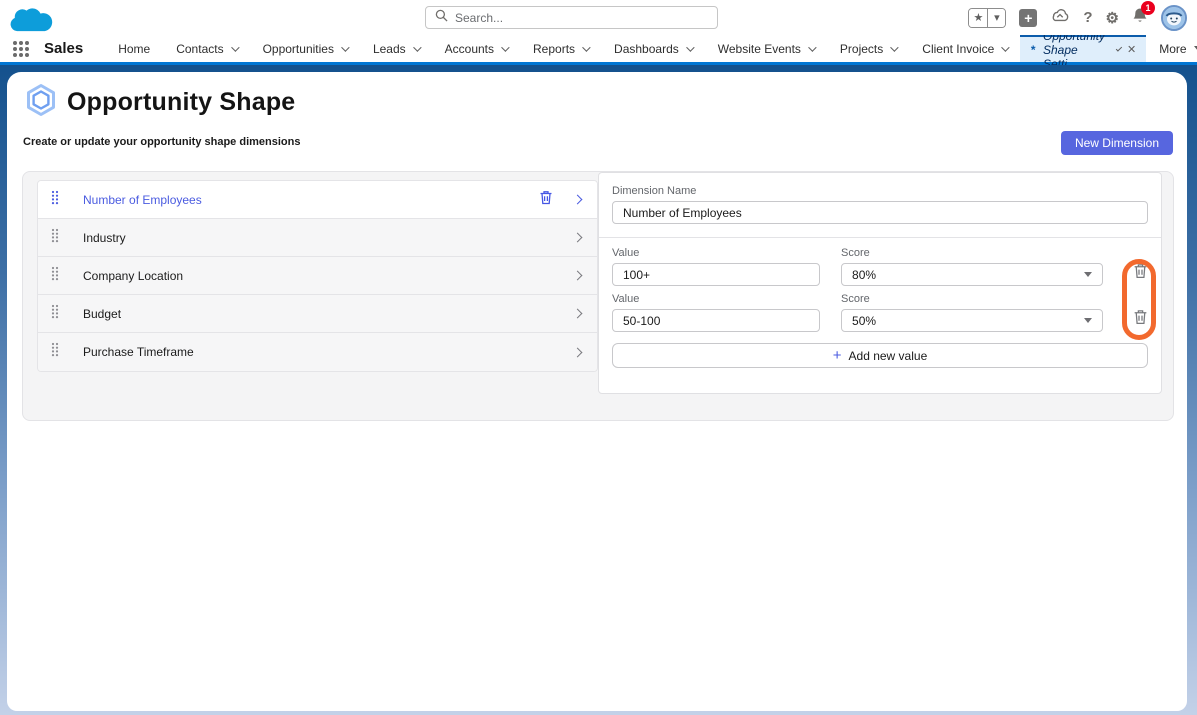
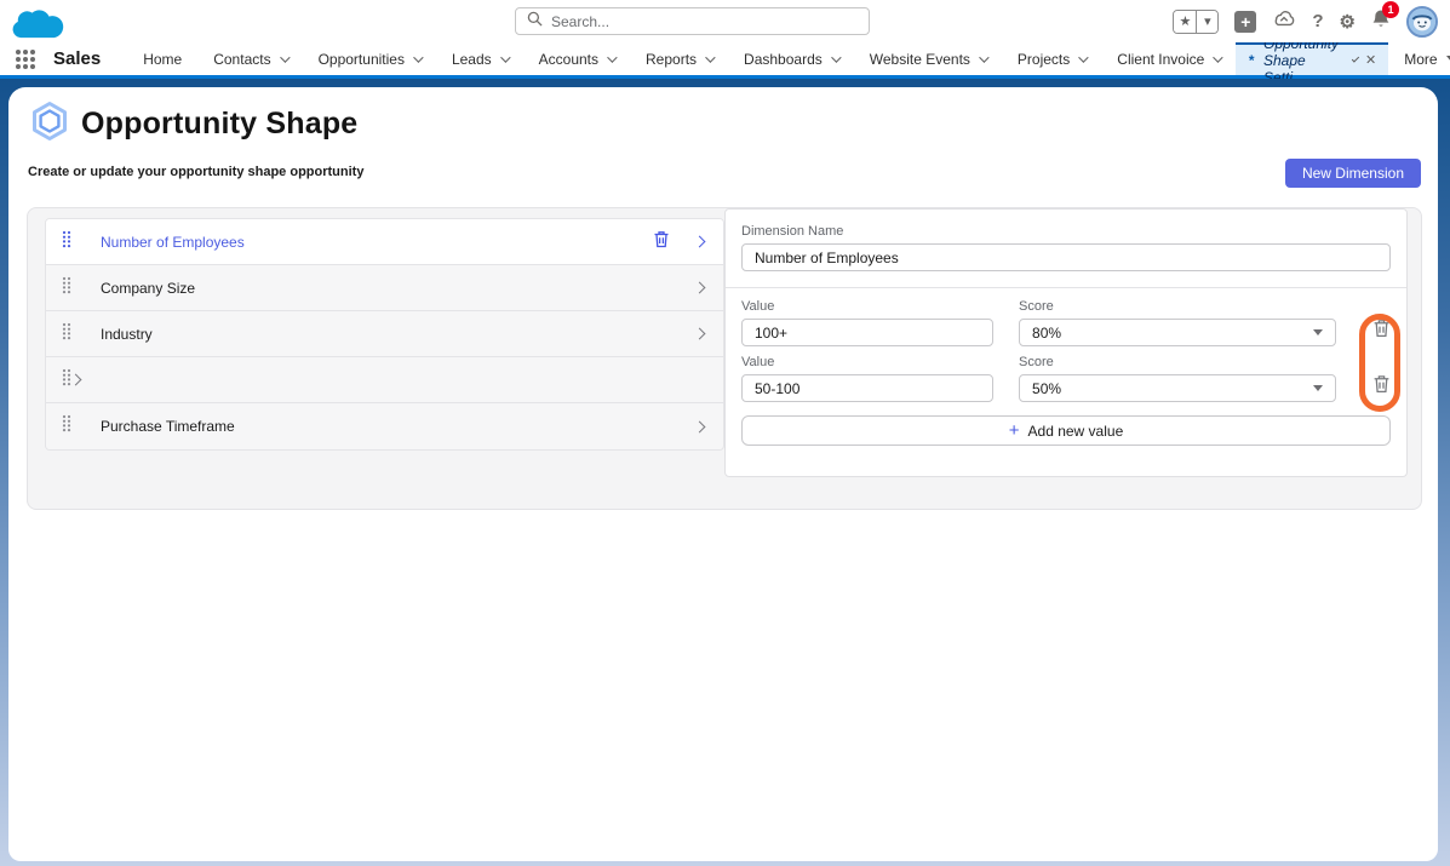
  Search...
  ★
  ▾
  +
  ?
  ⚙
  1
  Sales
  Home
  Contacts
  Opportunities
  Leads
  Accounts
  Reports
  Dashboards
  Website Events
  Projects
  Client Invoice
  *
  Opportunity Shape Setti...
  ✕
  More
  Opportunity Shape
- Create or update your opportunity shape dimensions
+ Create or update your opportunity shape opportunity
  New Dimension
  Number of Employees
+ Company Size
  Industry
- Company Location
- Budget
  Purchase Timeframe
  Dimension Name
  Number of Employees
  Value
  100+
  Score
  80%
  Value
  50-100
  Score
  50%
  +
  Add new value
